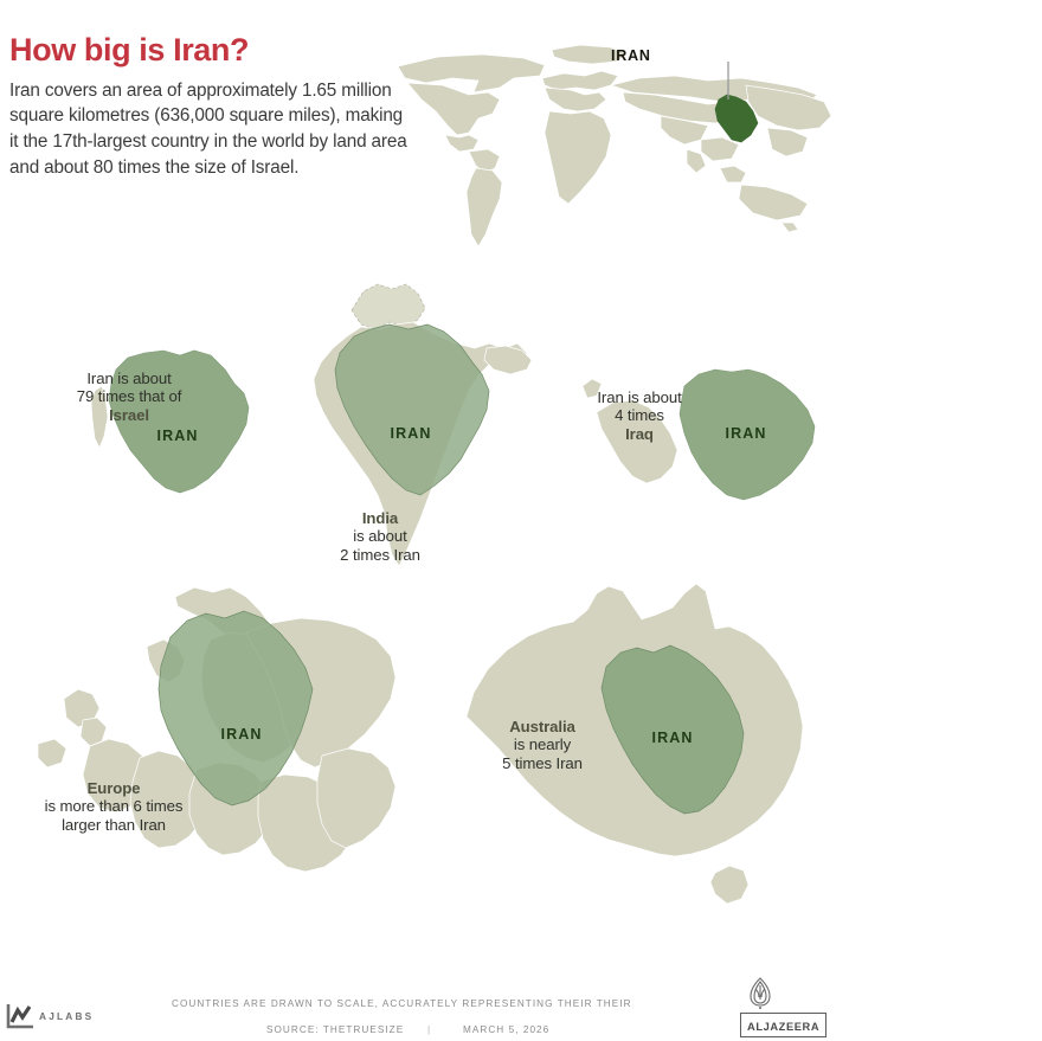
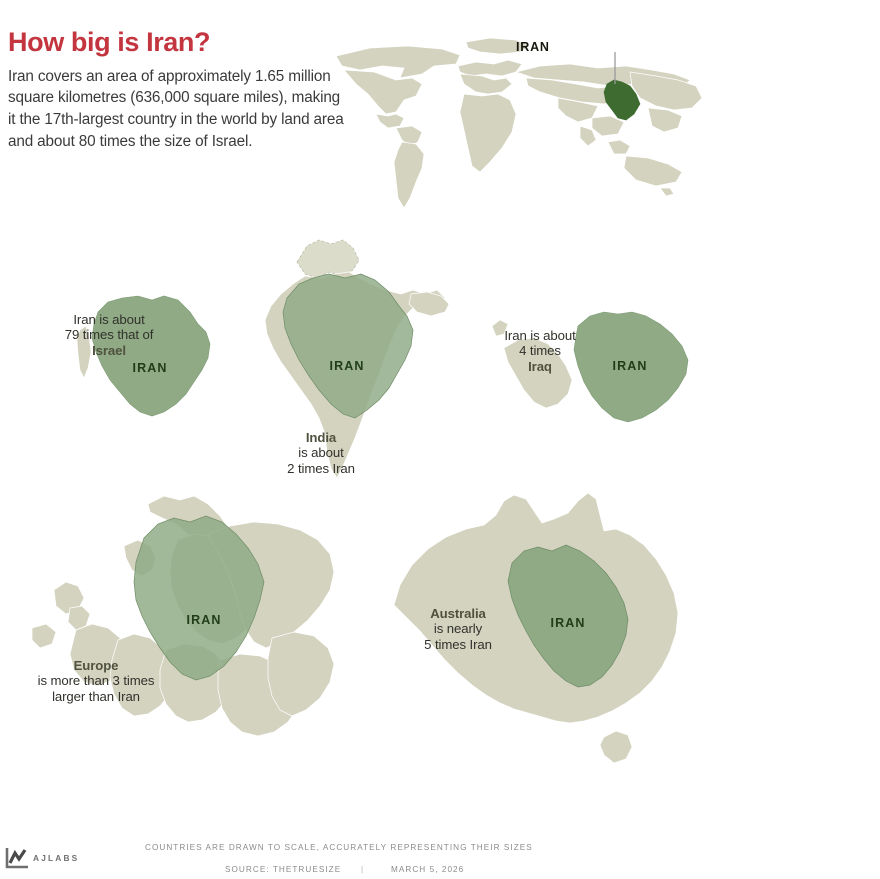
  How big is Iran?
  Iran covers an area of approximately 1.65 million square kilometres (636,000 square miles), making it the 17th-largest country in the world by land area and about 80 times the size of Israel.
  IRAN
  IRAN
  Iran is about
  79 times that of
  Israel
  IRAN
  India
  is about
  2 times Iran
  IRAN
  Iran is about
  4 times
  Iraq
  IRAN
  Europe
- is more than 6 times
+ is more than 3 times
  larger than Iran
  IRAN
  Australia
  is nearly
  5 times Iran
- COUNTRIES ARE DRAWN TO SCALE, ACCURATELY REPRESENTING THEIR THEIR
+ COUNTRIES ARE DRAWN TO SCALE, ACCURATELY REPRESENTING THEIR SIZES
  SOURCE: THETRUESIZE
  |
  MARCH 5, 2026
  AJLABS
- ALJAZEERA
